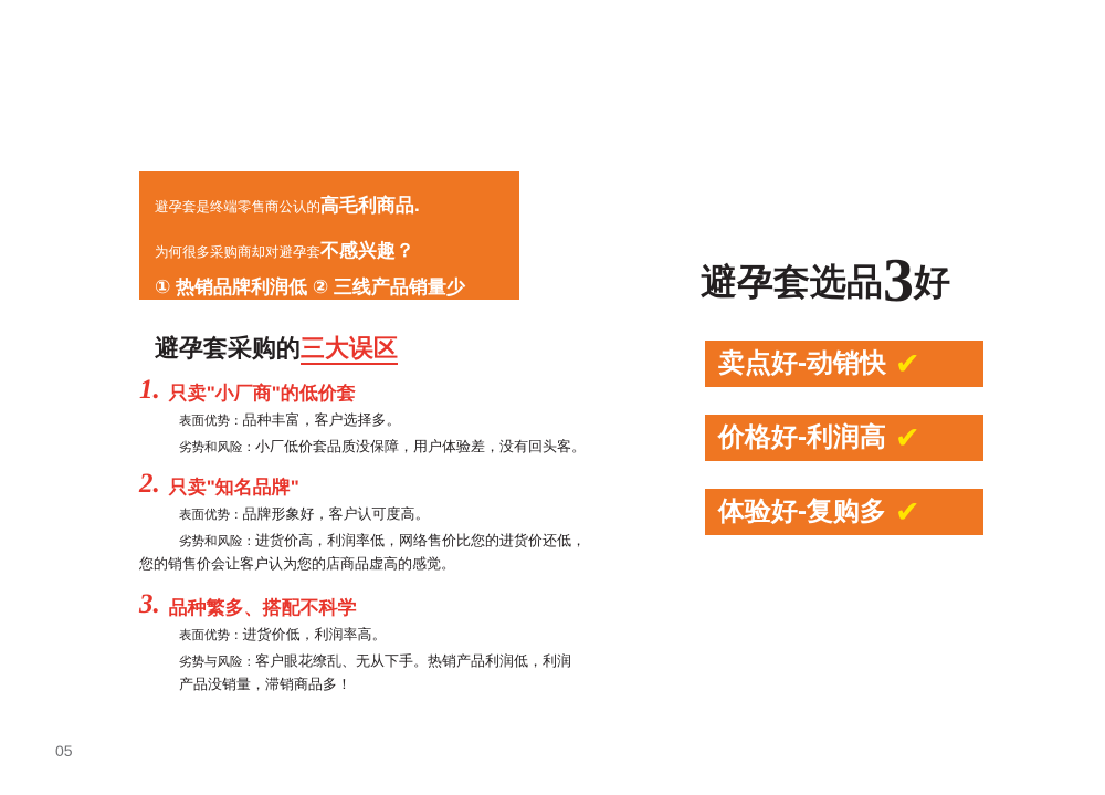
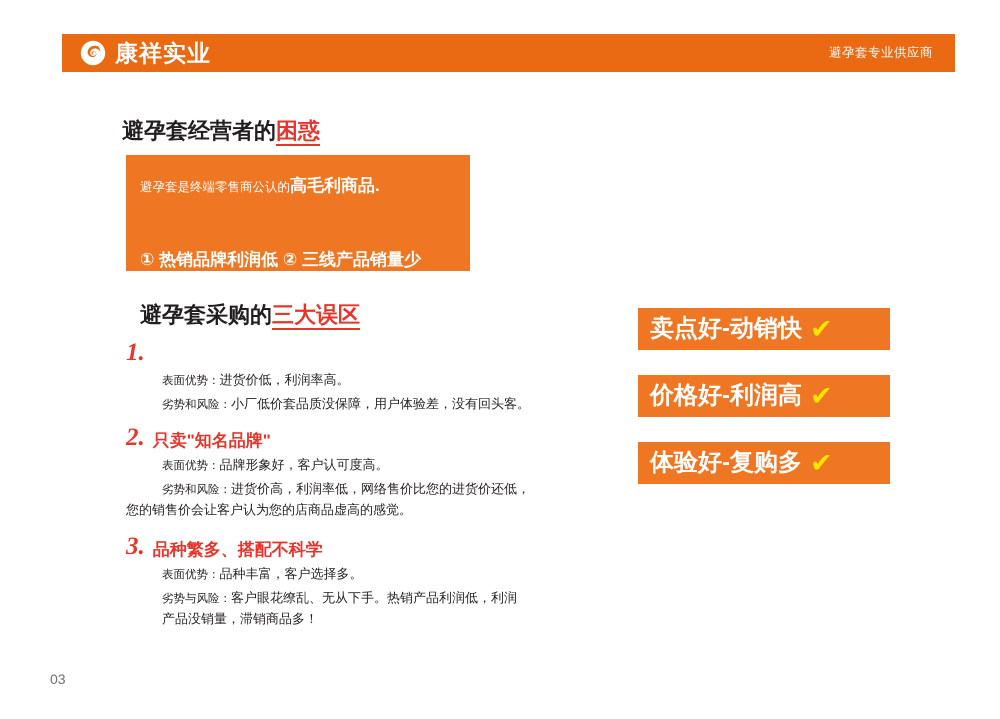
+ 康祥实业
+ 避孕套专业供应商
+ 避孕套经营者的困惑
  避孕套是终端零售商公认的高毛利商品.
- 为何很多采购商却对避孕套不感兴趣？
  ① 热销品牌利润低 ② 三线产品销量少
  避孕套采购的三大误区
  1.
- 只卖"小厂商"的低价套
- 表面优势：品种丰富，客户选择多。
+ 表面优势：进货价低，利润率高。
  劣势和风险：小厂低价套品质没保障，用户体验差，没有回头客。
  2.
  只卖"知名品牌"
  表面优势：品牌形象好，客户认可度高。
  劣势和风险：进货价高，利润率低，网络售价比您的进货价还低，
  您的销售价会让客户认为您的店商品虚高的感觉。
  3.
  品种繁多、搭配不科学
- 表面优势：进货价低，利润率高。
+ 表面优势：品种丰富，客户选择多。
  劣势与风险：客户眼花缭乱、无从下手。热销产品利润低，利润
  产品没销量，滞销商品多！
- 避孕套选品3好
  卖点好-动销快
  ✔
  价格好-利润高
  ✔
  体验好-复购多
  ✔
- 05
+ 03
